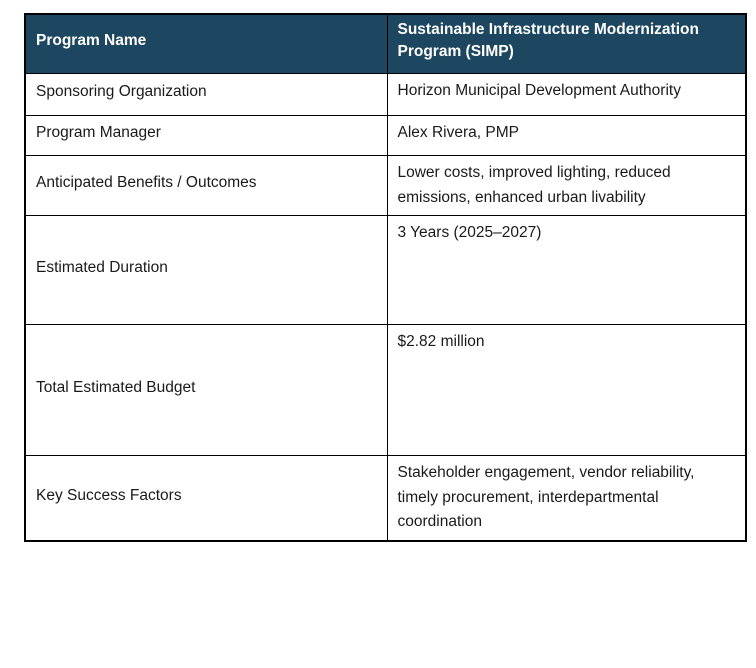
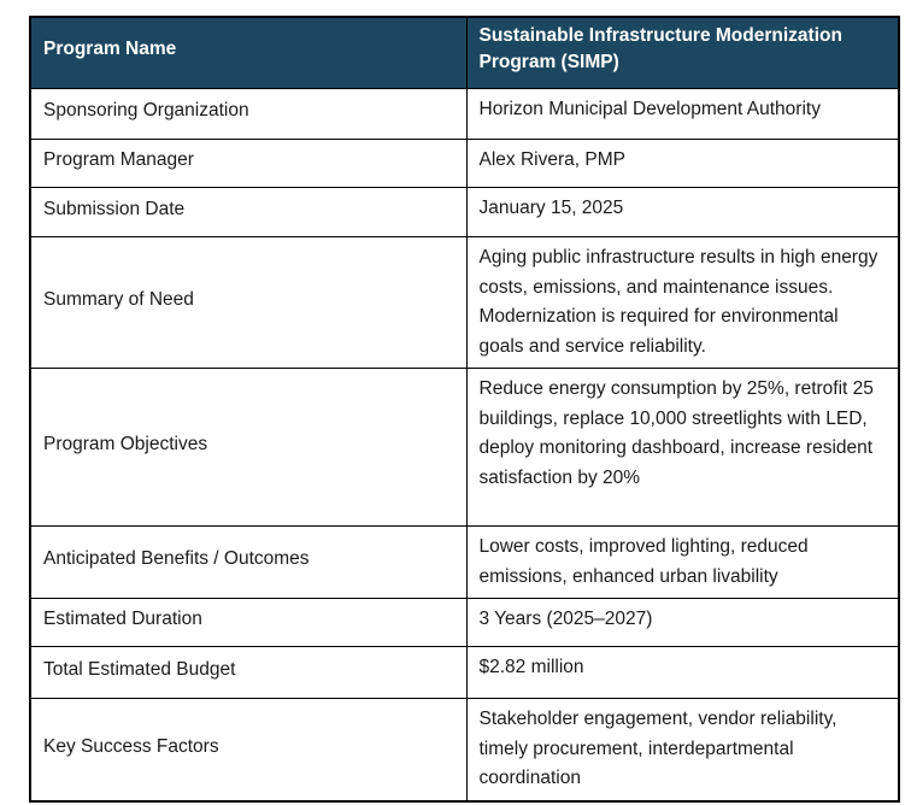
  Program Name	Sustainable Infrastructure Modernization Program (SIMP)
  Sponsoring Organization	Horizon Municipal Development Authority
  Program Manager	Alex Rivera, PMP
+ Submission Date	January 15, 2025
+ Summary of Need	Aging public infrastructure results in high energy costs, emissions, and maintenance issues. Modernization is required for environmental goals and service reliability.
+ Program Objectives	Reduce energy consumption by 25%, retrofit 25 buildings, replace 10,000 streetlights with LED, deploy monitoring dashboard, increase resident satisfaction by 20%
  Anticipated Benefits / Outcomes	Lower costs, improved lighting, reduced emissions, enhanced urban livability
  Estimated Duration	3 Years (2025–2027)
  Total Estimated Budget	$2.82 million
  Key Success Factors	Stakeholder engagement, vendor reliability, timely procurement, interdepartmental coordination
